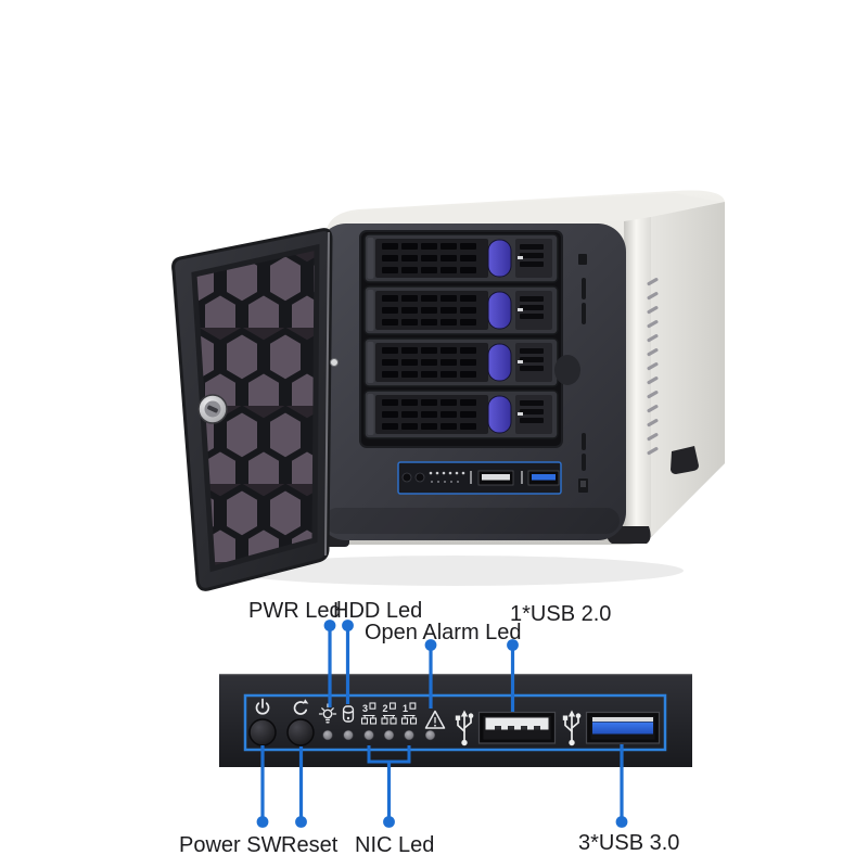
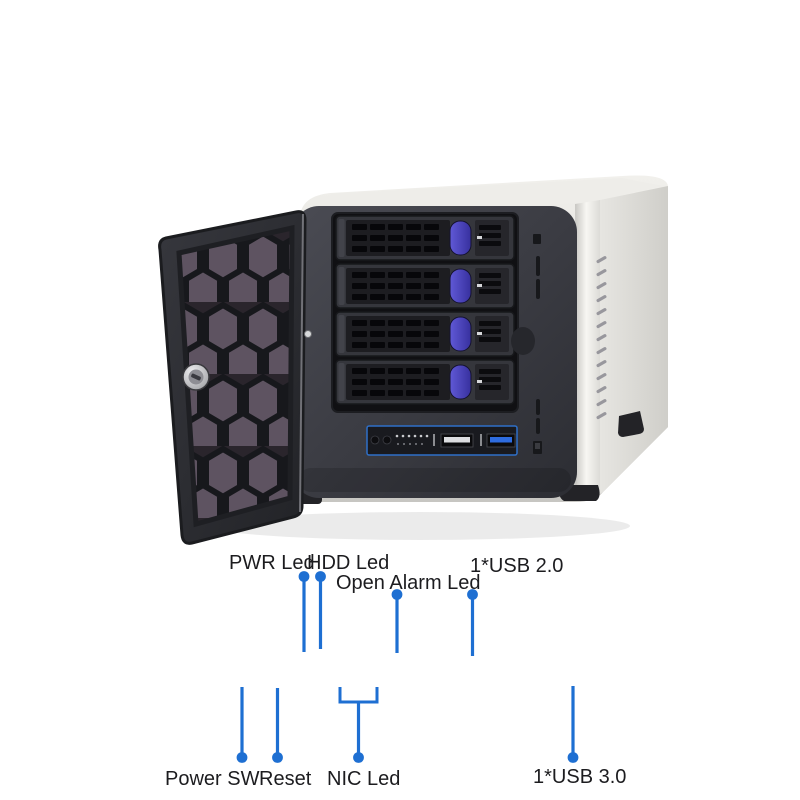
- 3
- 2
- 1
  PWR Led
  HDD Led
  Open Alarm Led
  1*USB 2.0
  Power SW
  Reset
  NIC Led
- 3*USB 3.0
+ 1*USB 3.0
